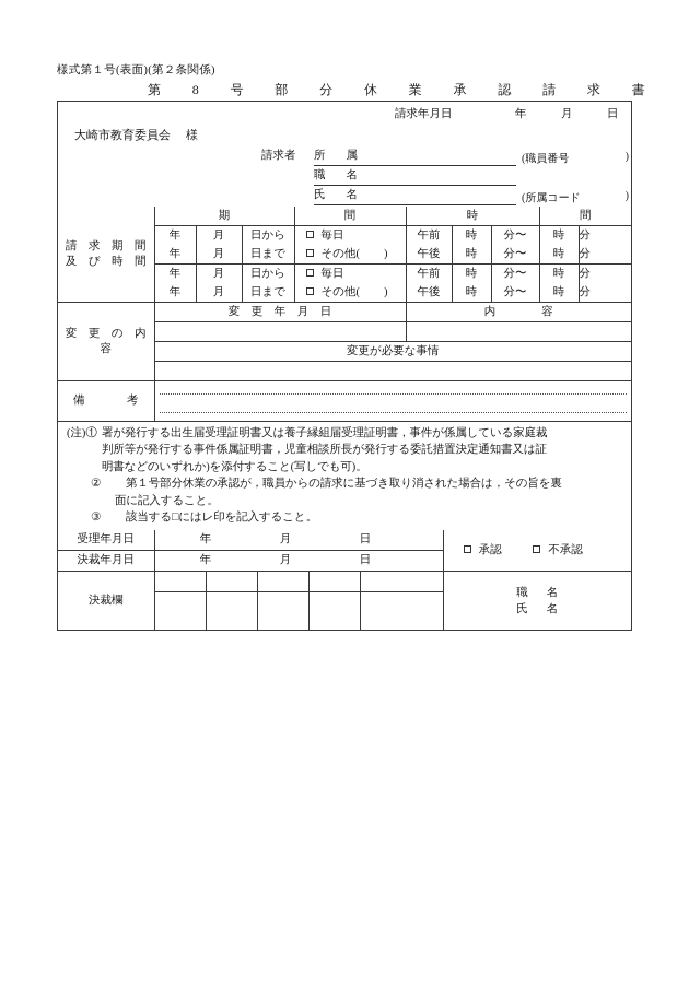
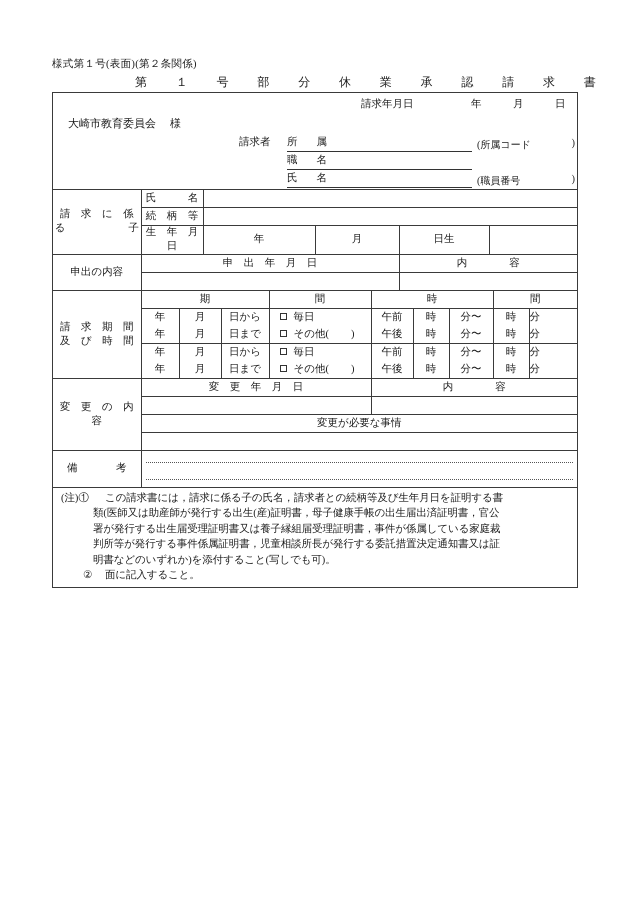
  様式第１号(表面)(第２条関係)
- 第 8 号 部 分 休 業 承 認 請 求 書
+ 第 １ 号 部 分 休 業 承 認 請 求 書
  請求年月日
  年 月 日
  大崎市教育委員会 様
  請求者
  所
  属
- (職員番号
+ (所属コード
  )
  職
  名
  氏
  名
- (所属コード
+ (職員番号
  )
+ 請 求 に 係 る 子	氏 名
+ 続 柄 等
+ 生 年 月 日	年	月	日生
+ 申出の内容	申 出 年 月 日	内 容
  請 求 期 間 及 び 時 間	期	間	時	間
  年	月	日から	毎日	午前	時	分〜	時	分
  年	月	日まで	その他( )	午後	時	分〜	時	分
  年	月	日から	毎日	午前	時	分〜	時	分
  年	月	日まで	その他( )	午後	時	分〜	時	分
  変 更 の 内 容	変 更 年 月 日	内 容
  変更が必要な事情
  備 考
  (注)①
+ この請求書には，請求に係る子の氏名，請求者との続柄等及び生年月日を証明する書
+ 類(医師又は助産師が発行する出生(産)証明書，母子健康手帳の出生届出済証明書，官公
  署が発行する出生届受理証明書又は養子縁組届受理証明書，事件が係属している家庭裁
  判所等が発行する事件係属証明書，児童相談所長が発行する委託措置決定通知書又は証
  明書などのいずれか)を添付すること(写しでも可)。
  ②
- 第１号部分休業の承認が，職員からの請求に基づき取り消された場合は，その旨を裏
  面に記入すること。
- ③
- 該当する□にはレ印を記入すること。
- 受理年月日	年 月 日	承認 不承認
- 決裁年月日	年 月 日
- 決裁欄						職 名 氏 名
